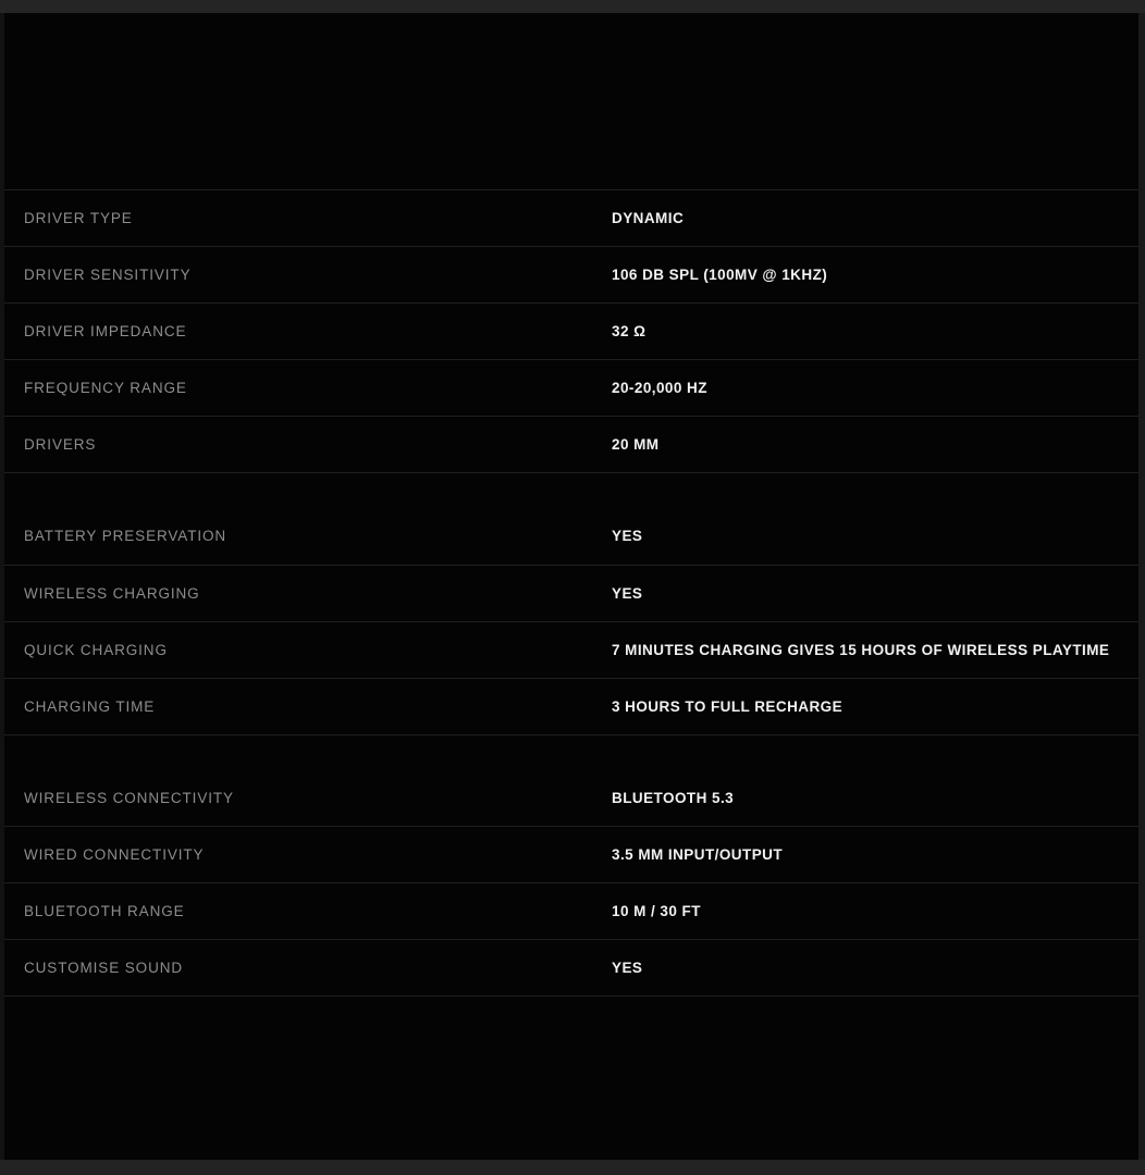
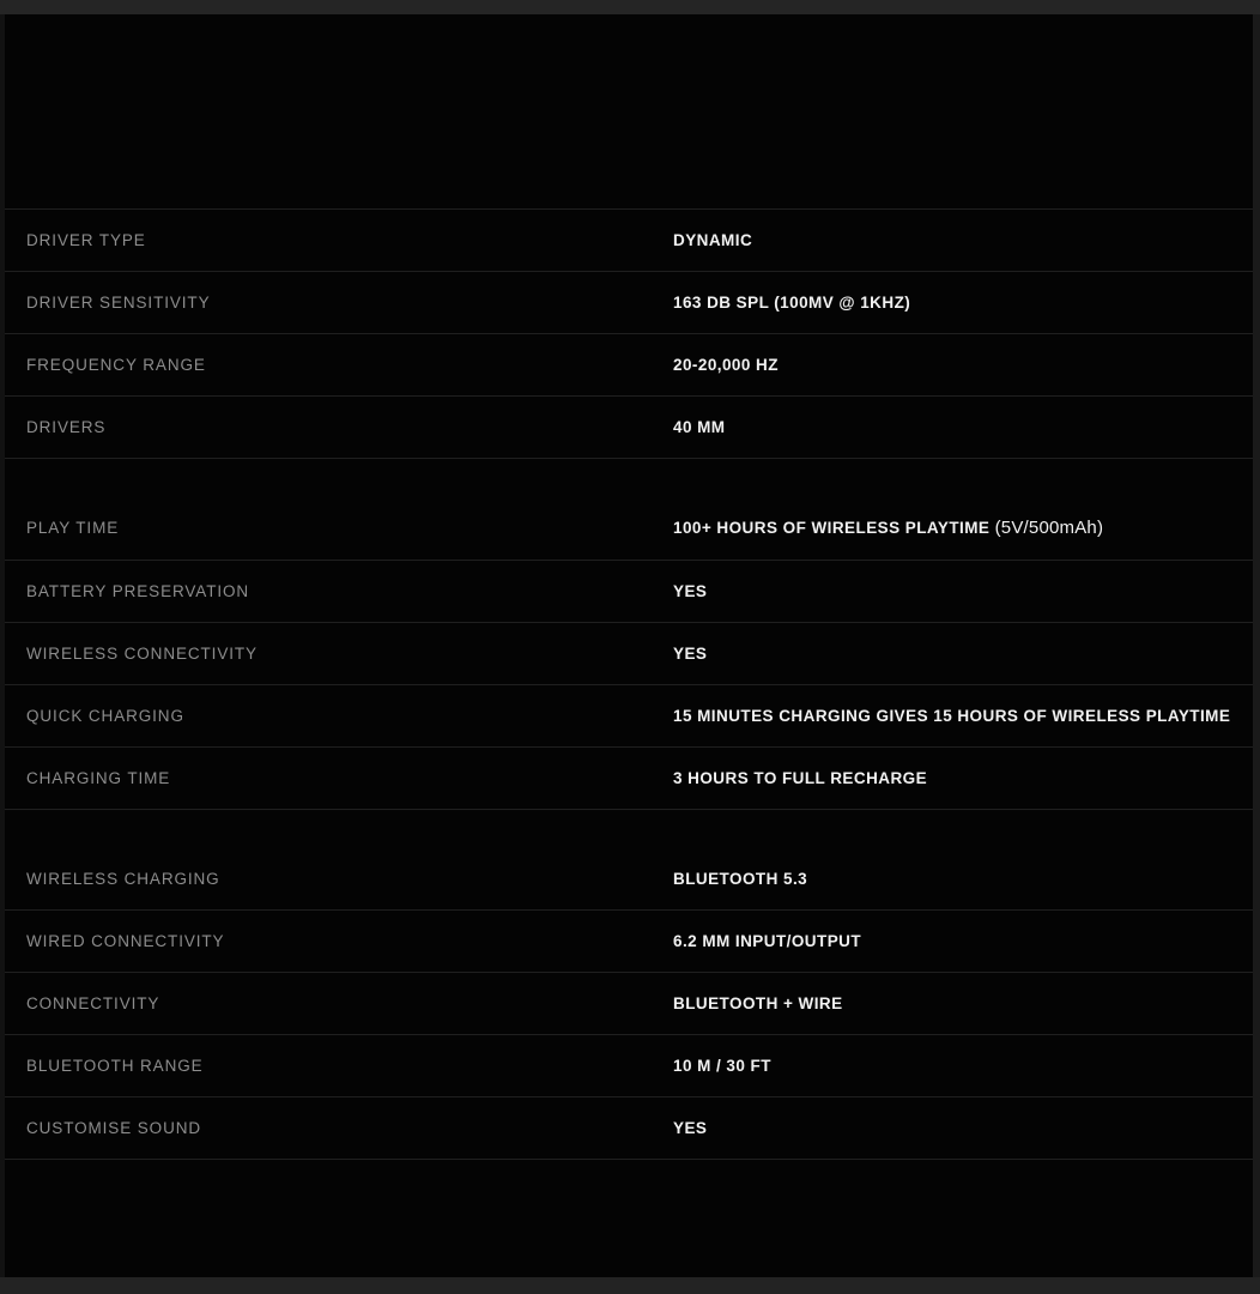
  DRIVER TYPE	DYNAMIC
- DRIVER SENSITIVITY	106 DB SPL (100MV @ 1KHZ)
+ DRIVER SENSITIVITY	163 DB SPL (100MV @ 1KHZ)
- DRIVER IMPEDANCE	32 Ω
  FREQUENCY RANGE	20-20,000 HZ
- DRIVERS	20 MM
+ DRIVERS	40 MM
+ PLAY TIME	100+ HOURS OF WIRELESS PLAYTIME (5V/500mAh)
  BATTERY PRESERVATION	YES
- WIRELESS CHARGING	YES
+ WIRELESS CONNECTIVITY	YES
- QUICK CHARGING	7 MINUTES CHARGING GIVES 15 HOURS OF WIRELESS PLAYTIME
+ QUICK CHARGING	15 MINUTES CHARGING GIVES 15 HOURS OF WIRELESS PLAYTIME
  CHARGING TIME	3 HOURS TO FULL RECHARGE
- WIRELESS CONNECTIVITY	BLUETOOTH 5.3
+ WIRELESS CHARGING	BLUETOOTH 5.3
- WIRED CONNECTIVITY	3.5 MM INPUT/OUTPUT
+ WIRED CONNECTIVITY	6.2 MM INPUT/OUTPUT
+ CONNECTIVITY	BLUETOOTH + WIRE
  BLUETOOTH RANGE	10 M / 30 FT
  CUSTOMISE SOUND	YES
